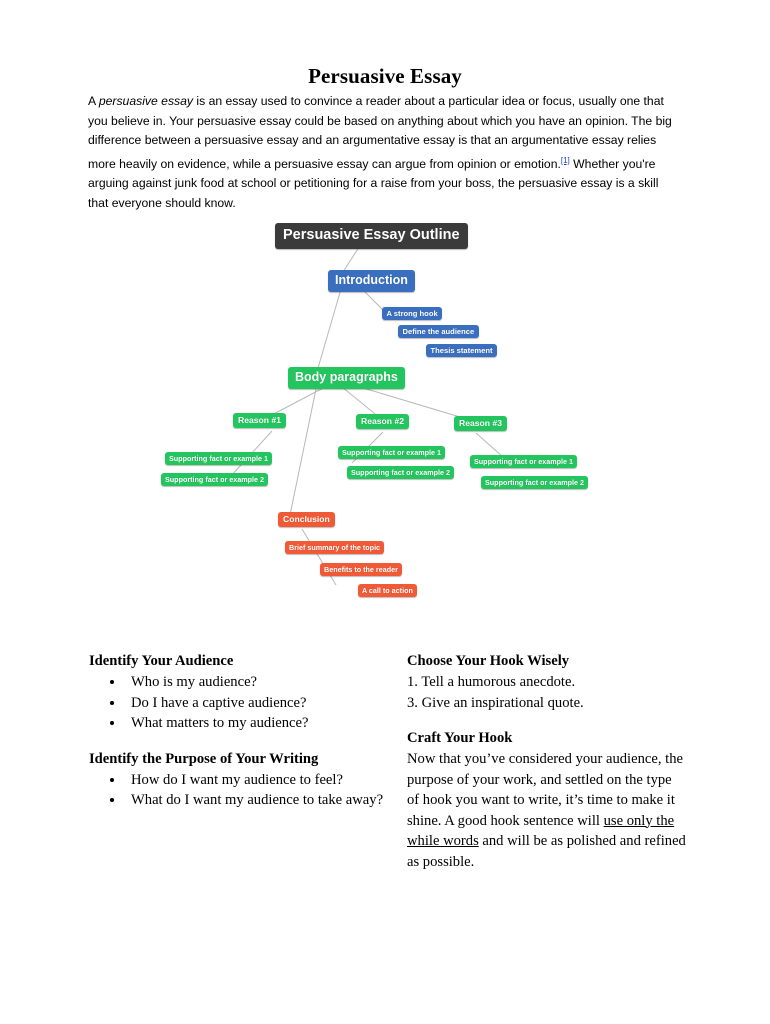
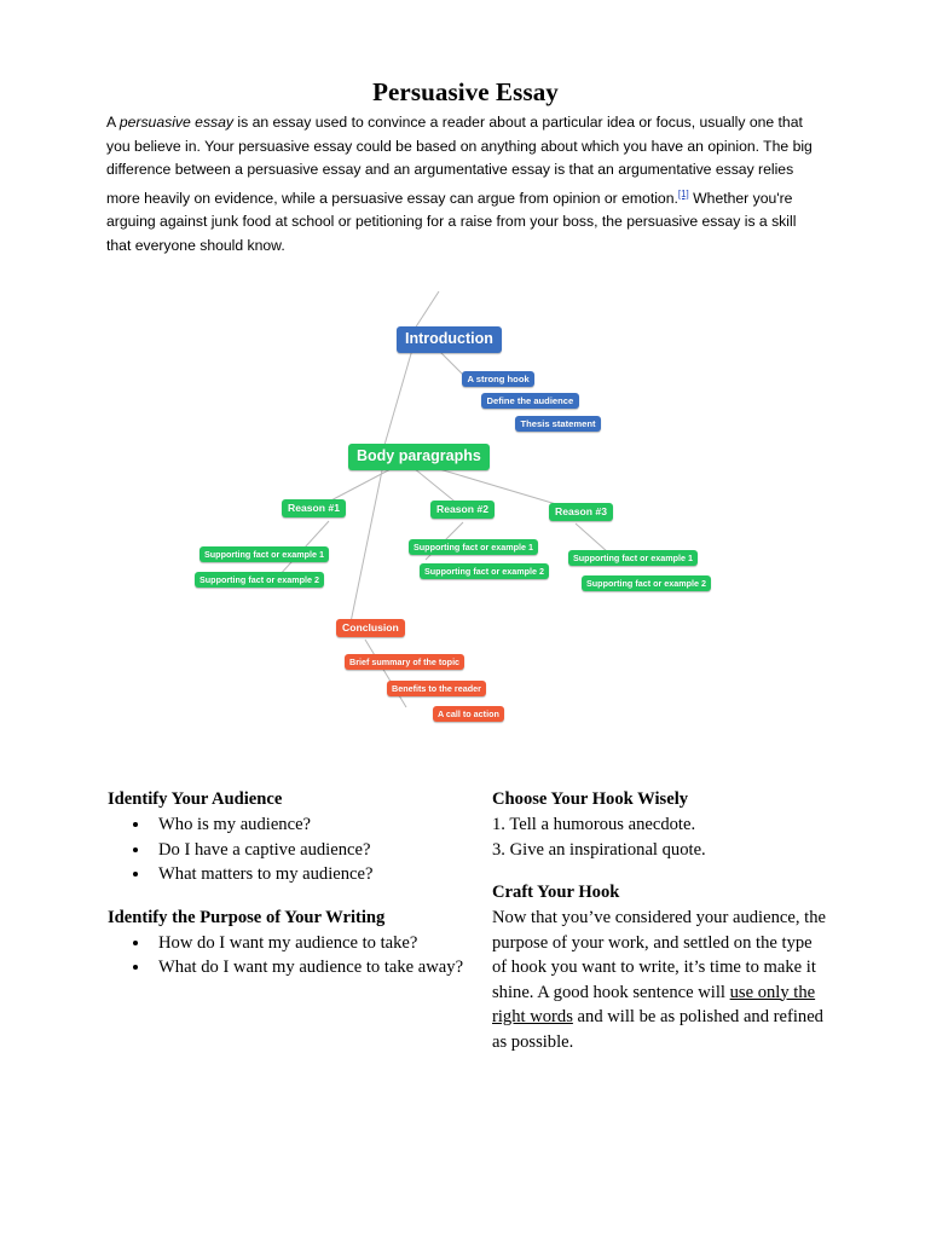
  Persuasive Essay
  A persuasive essay is an essay used to convince a reader about a particular idea or focus, usually one that you believe in. Your persuasive essay could be based on anything about which you have an opinion. The big difference between a persuasive essay and an argumentative essay is that an argumentative essay relies more heavily on evidence, while a persuasive essay can argue from opinion or emotion.[1] Whether you're arguing against junk food at school or petitioning for a raise from your boss, the persuasive essay is a skill that everyone should know.
- Persuasive Essay Outline
  Introduction
  A strong hook
  Define the audience
  Thesis statement
  Body paragraphs
  Reason #1
  Supporting fact or example 1
  Supporting fact or example 2
  Reason #2
  Supporting fact or example 1
  Supporting fact or example 2
  Reason #3
  Supporting fact or example 1
  Supporting fact or example 2
  Conclusion
  Brief summary of the topic
  Benefits to the reader
  A call to action
  Identify Your Audience
  Who is my audience?
  Do I have a captive audience?
  What matters to my audience?
  Identify the Purpose of Your Writing
- How do I want my audience to feel?
+ How do I want my audience to take?
  What do I want my audience to take away?
  Choose Your Hook Wisely
  1. Tell a humorous anecdote.
  3. Give an inspirational quote.
  Craft Your Hook
- Now that you’ve considered your audience, the purpose of your work, and settled on the type of hook you want to write, it’s time to make it shine. A good hook sentence will use only the while words and will be as polished and refined as possible.
+ Now that you’ve considered your audience, the purpose of your work, and settled on the type of hook you want to write, it’s time to make it shine. A good hook sentence will use only the right words and will be as polished and refined as possible.
